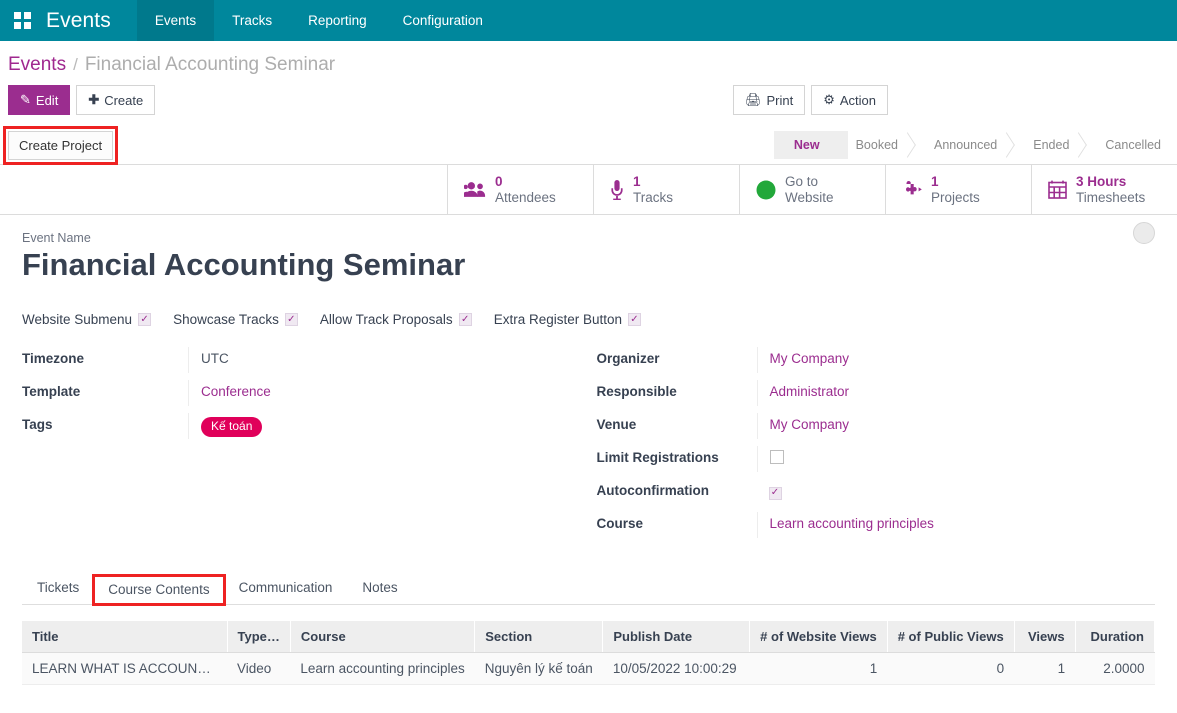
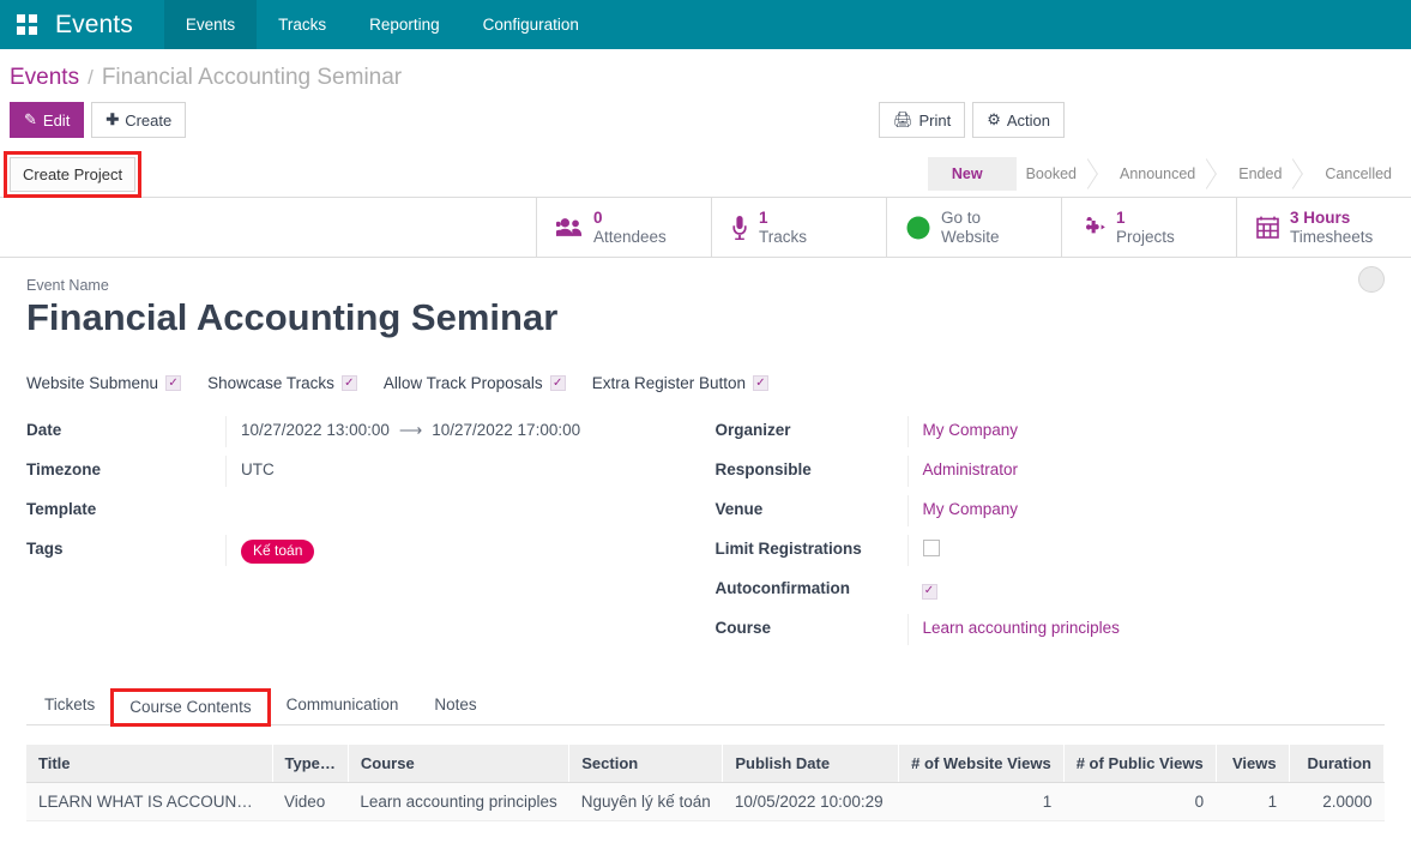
  Events
  Events
  Tracks
  Reporting
  Configuration
  Events
  /
  Financial Accounting Seminar
  ✎
  Edit
  ✚
  Create
  🖨
  Print
  ⚙
  Action
  Create Project
  New
  Booked
  Announced
  Ended
  Cancelled
  0
  Attendees
  1
  Tracks
  Go to
  Website
  1
  Projects
  3 Hours
  Timesheets
  Event Name
  Financial Accounting Seminar
  Website Submenu
  ✓
  Showcase Tracks
  ✓
  Allow Track Proposals
  ✓
  Extra Register Button
  ✓
+ Date
+ 10/27/2022 13:00:00 ⟶ 10/27/2022 17:00:00
  Timezone
  UTC
  Template
- Conference
  Tags
  Kế toán
  Organizer
  My Company
  Responsible
  Administrator
  Venue
  My Company
  Limit Registrations
  Autoconfirmation
  ✓
  Course
  Learn accounting principles
  Tickets
  Course Contents
  Communication
  Notes
  Title	Type…	Course	Section	Publish Date	# of Website Views	# of Public Views	Views	Duration
  LEARN WHAT IS ACCOUNTIN…	Video	Learn accounting principles	Nguyên lý kế toán	10/05/2022 10:00:29	1	0	1	2.0000
